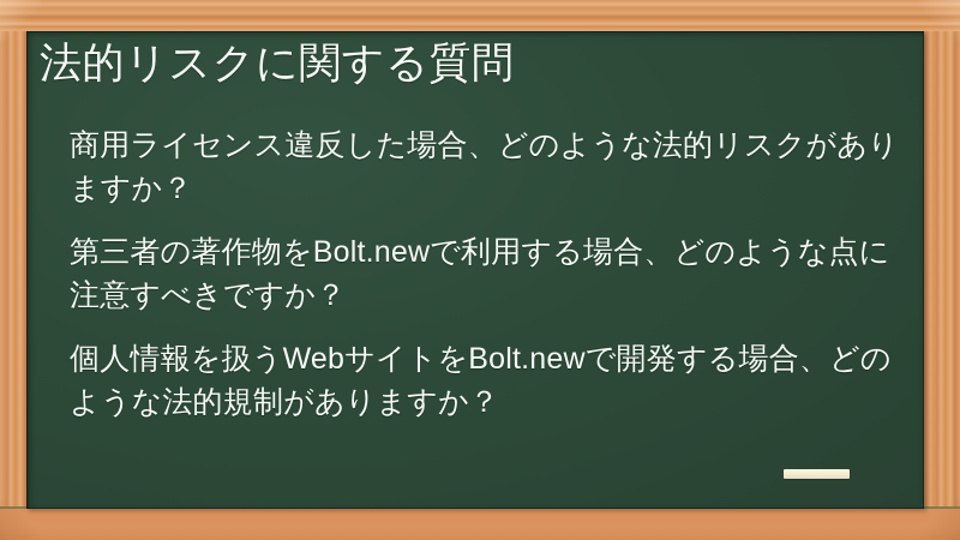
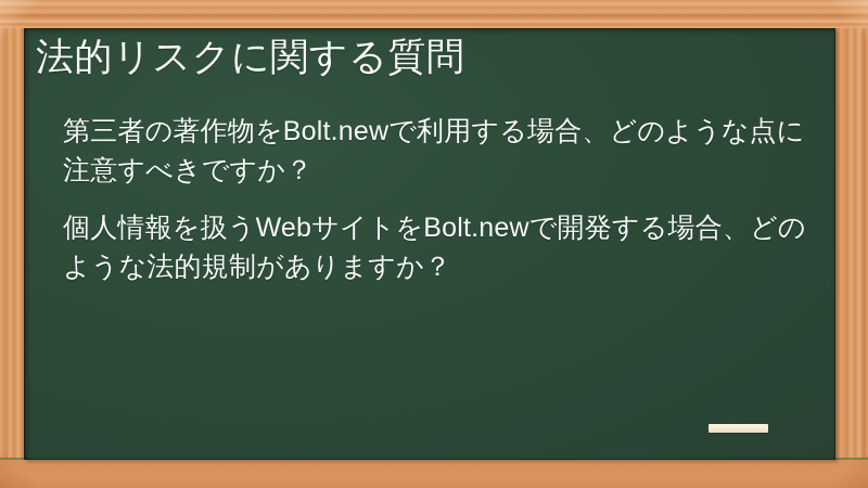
  法的リスクに関する質問
- 商用ライセンス違反した場合、どのような法的リスクがありますか？
  第三者の著作物をBolt.newで利用する場合、どのような点に注意すべきですか？
  個人情報を扱うWebサイトをBolt.newで開発する場合、どのような法的規制がありますか？
